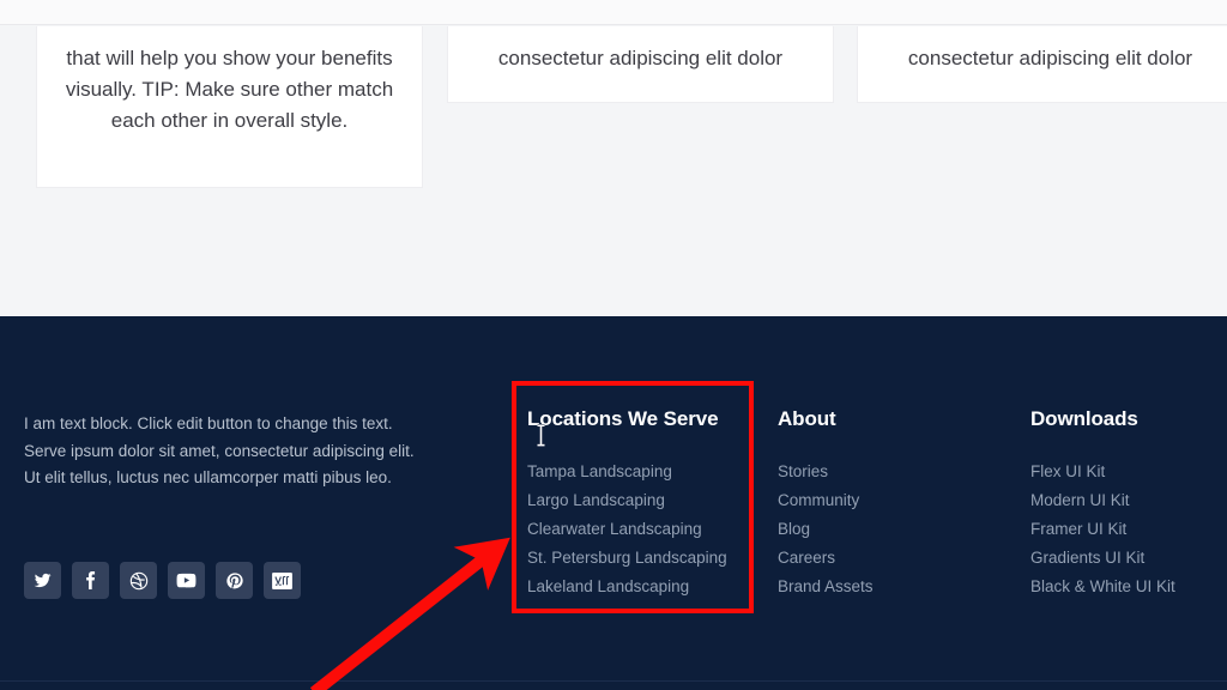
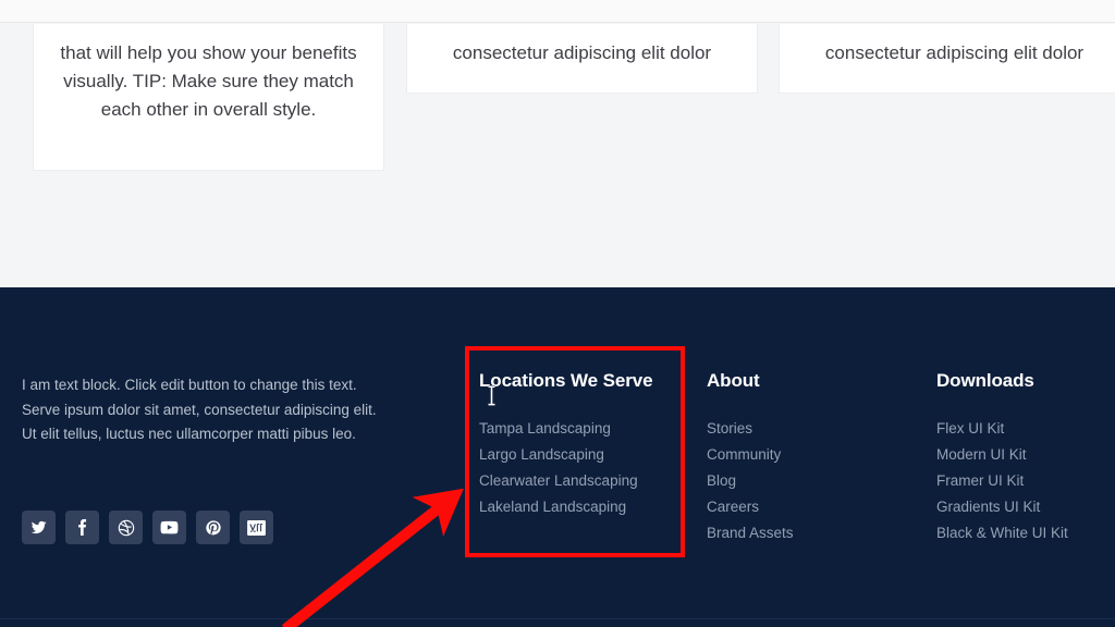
- that will help you show your benefits visually. TIP: Make sure other match each other in overall style.
+ that will help you show your benefits visually. TIP: Make sure they match each other in overall style.
  consectetur adipiscing elit dolor
  consectetur adipiscing elit dolor
  I am text block. Click edit button to change this text. Serve ipsum dolor sit amet, consectetur adipiscing elit. Ut elit tellus, luctus nec ullamcorper matti pibus leo.
  Locations We Serve
  Tampa Landscaping
  Largo Landscaping
  Clearwater Landscaping
- St. Petersburg Landscaping
  Lakeland Landscaping
  About
  Stories
  Community
  Blog
  Careers
  Brand Assets
  Downloads
  Flex UI Kit
  Modern UI Kit
  Framer UI Kit
  Gradients UI Kit
  Black & White UI Kit
